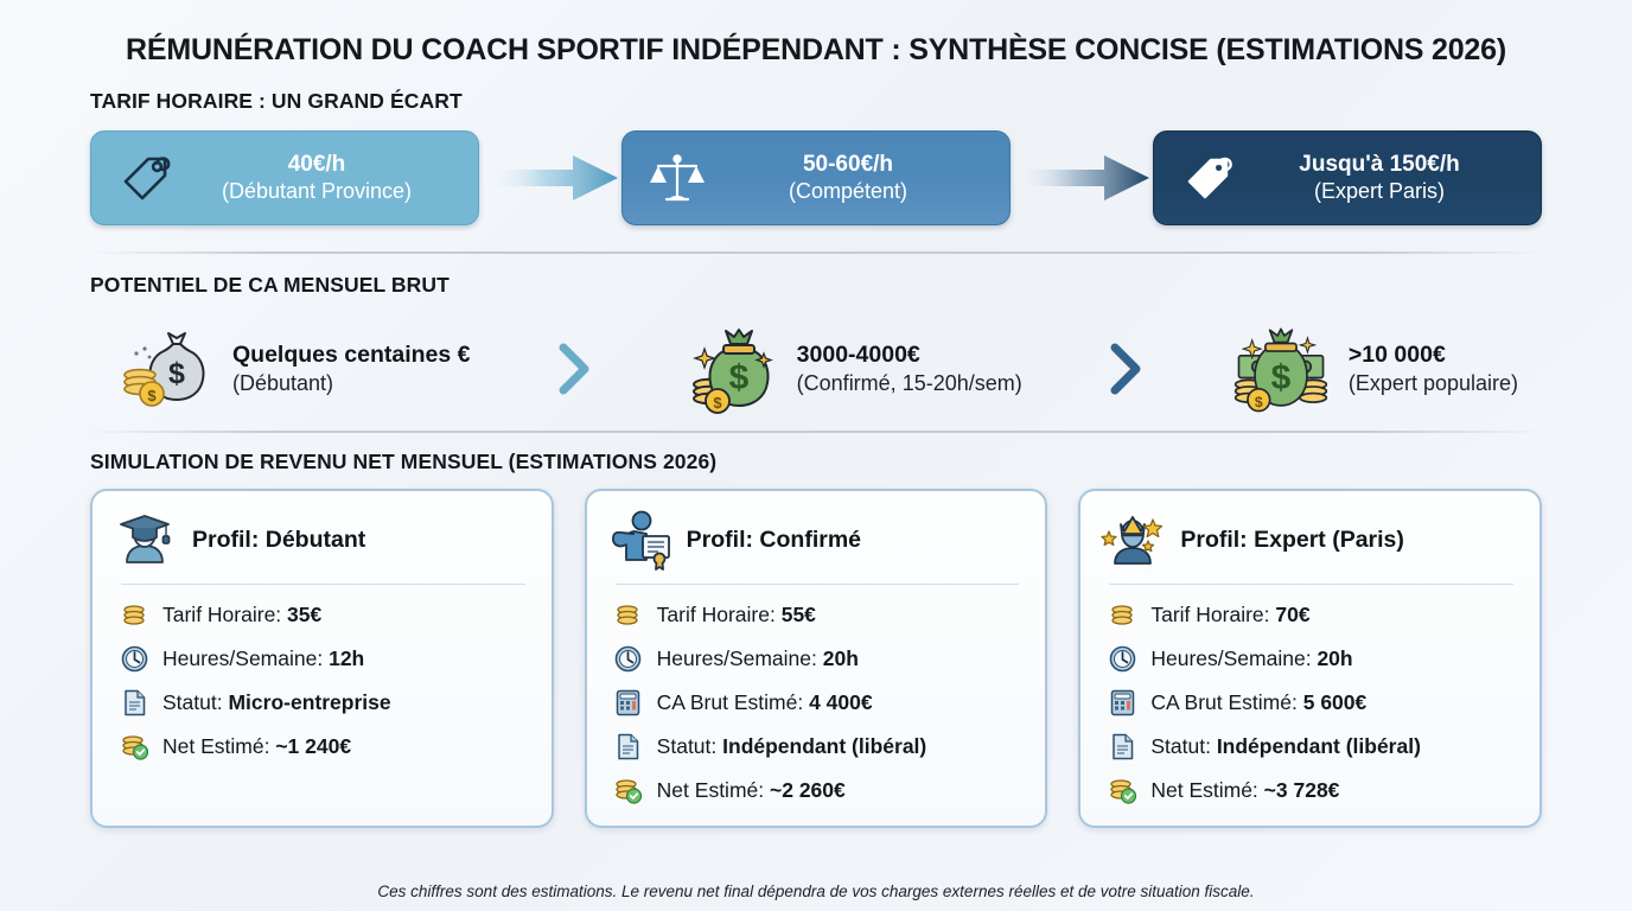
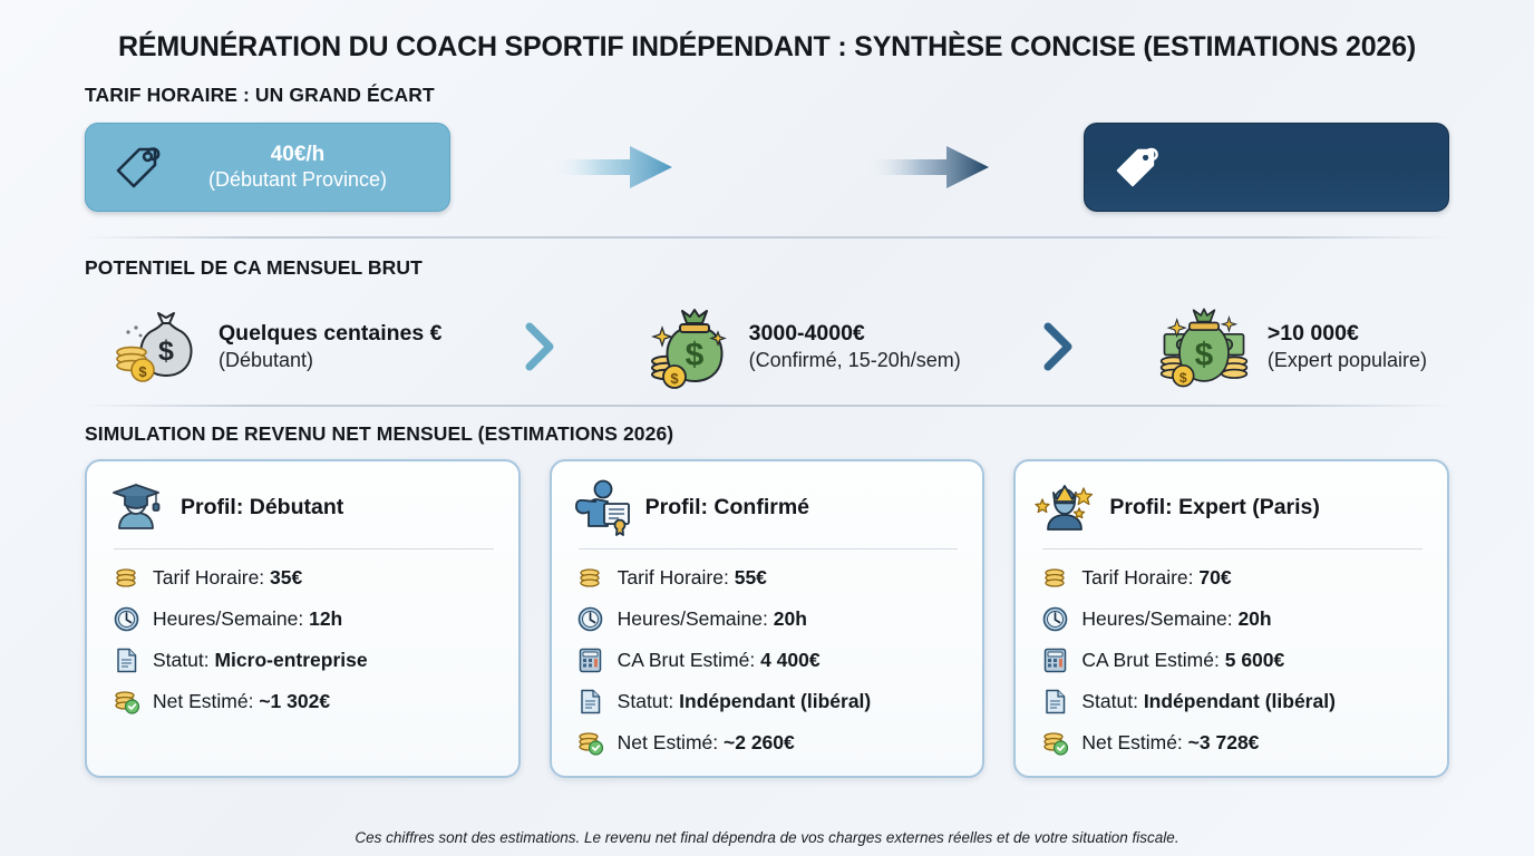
  RÉMUNÉRATION DU COACH SPORTIF INDÉPENDANT : SYNTHÈSE CONCISE (ESTIMATIONS 2026)
  TARIF HORAIRE : UN GRAND ÉCART
  40€/h
  (Débutant Province)
- 50-60€/h
- (Compétent)
- Jusqu'à 150€/h
- (Expert Paris)
  POTENTIEL DE CA MENSUEL BRUT
  $
  $
  Quelques centaines €
  (Débutant)
  $
  $
  3000-4000€
  (Confirmé, 15-20h/sem)
  $
  $
  >10 000€
  (Expert populaire)
  SIMULATION DE REVENU NET MENSUEL (ESTIMATIONS 2026)
  Profil: Débutant
  Tarif Horaire: 35€
  Heures/Semaine: 12h
  Statut: Micro-entreprise
- Net Estimé: ~1 240€
+ Net Estimé: ~1 302€
  Profil: Confirmé
  Tarif Horaire: 55€
  Heures/Semaine: 20h
  CA Brut Estimé: 4 400€
  Statut: Indépendant (libéral)
  Net Estimé: ~2 260€
  Profil: Expert (Paris)
  Tarif Horaire: 70€
  Heures/Semaine: 20h
  CA Brut Estimé: 5 600€
  Statut: Indépendant (libéral)
  Net Estimé: ~3 728€
  Ces chiffres sont des estimations. Le revenu net final dépendra de vos charges externes réelles et de votre situation fiscale.
